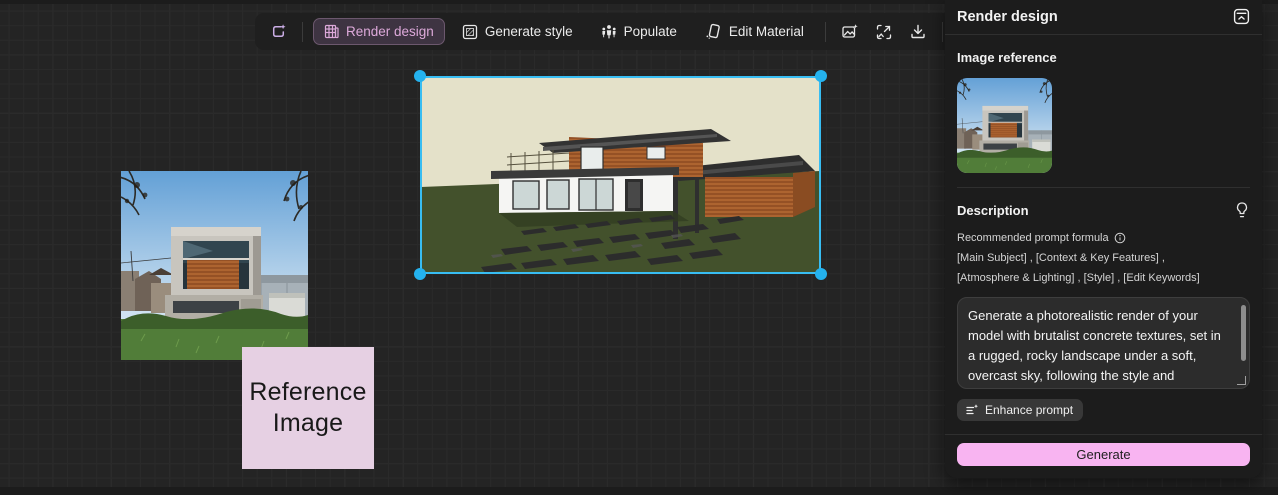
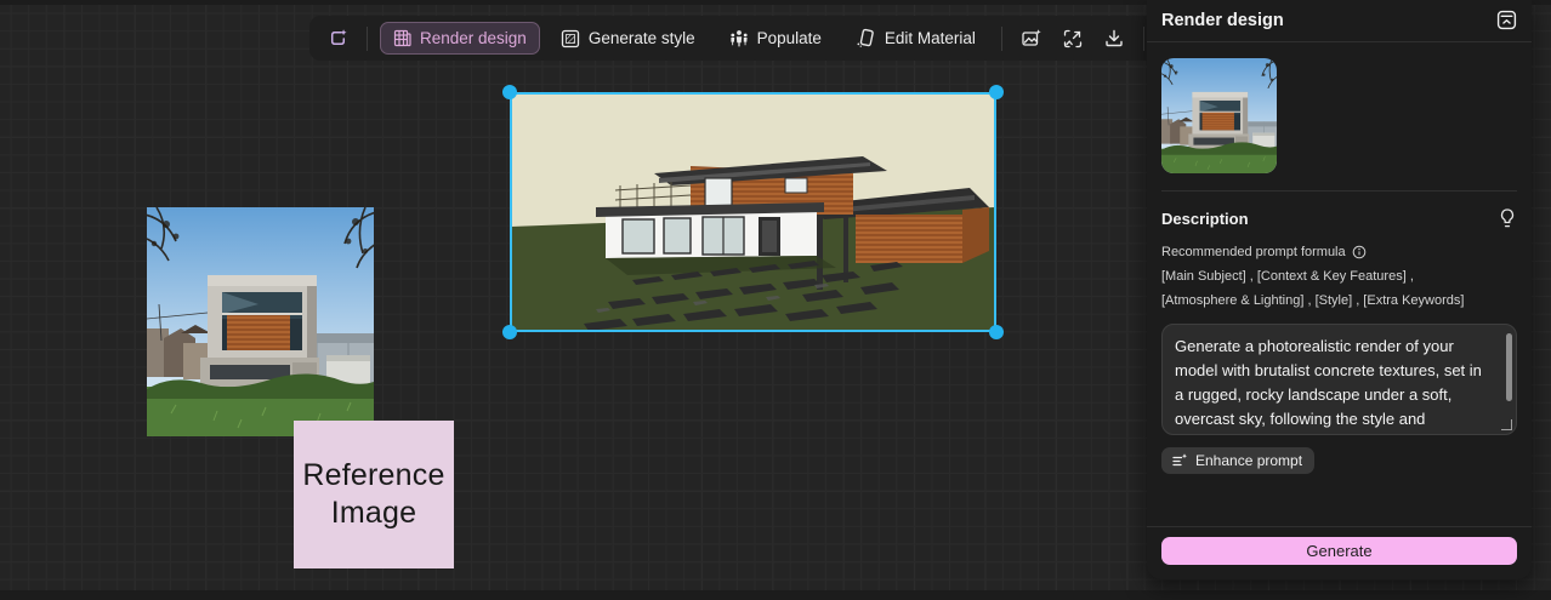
  Reference Image
  Render design
  Generate style
  Populate
  Edit Material
  Render design
- Image reference
  Description
  Recommended prompt formula
  [Main Subject] , [Context & Key Features] ,
- [Atmosphere & Lighting] , [Style] , [Edit Keywords]
+ [Atmosphere & Lighting] , [Style] , [Extra Keywords]
  Enhance prompt
  Generate
